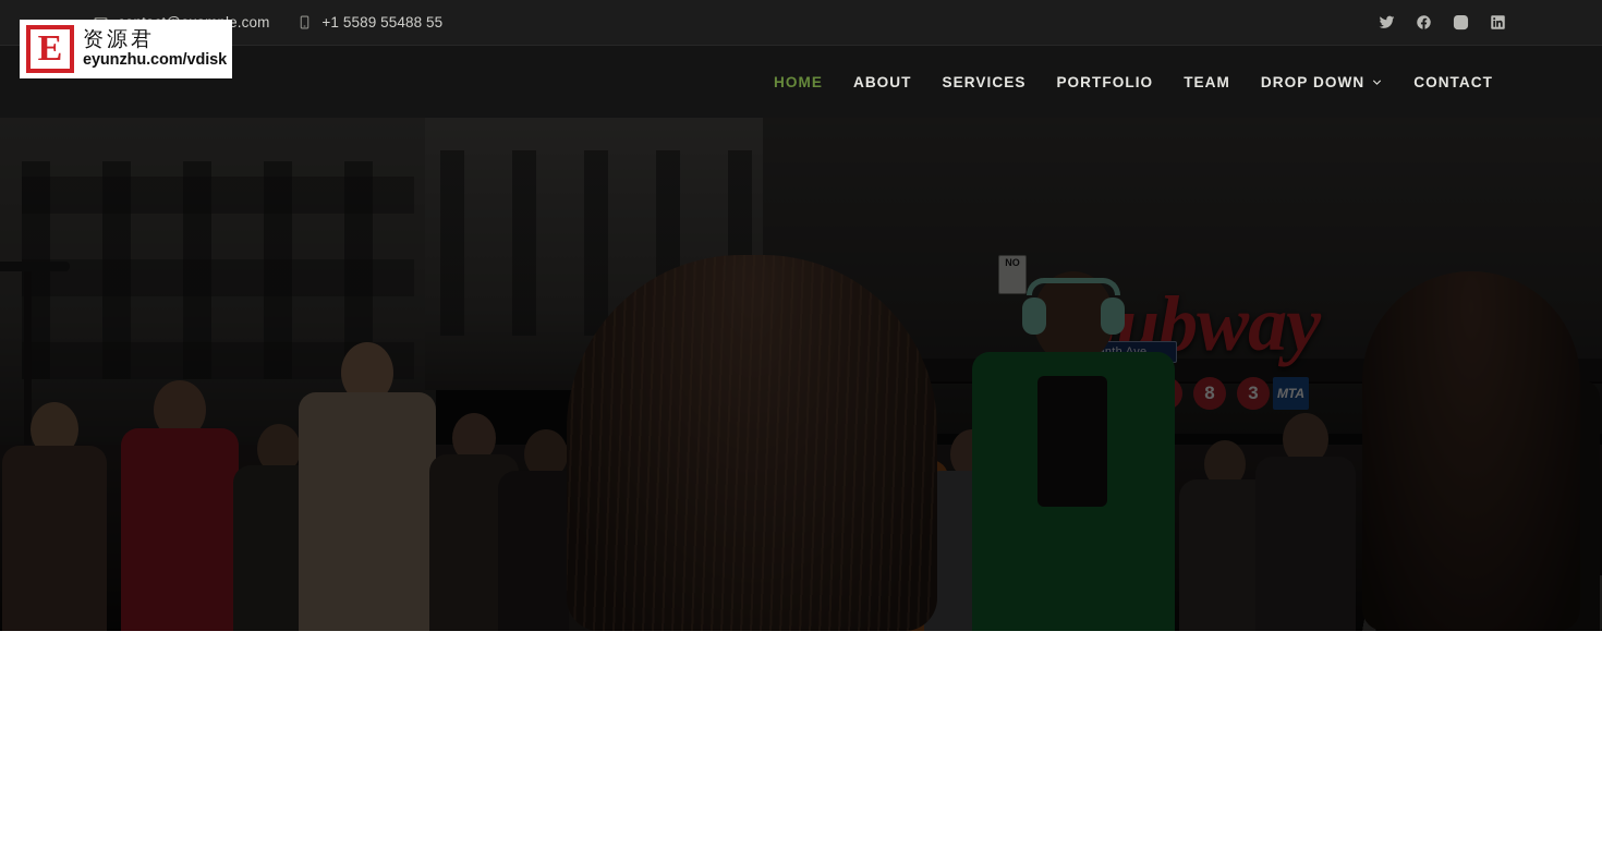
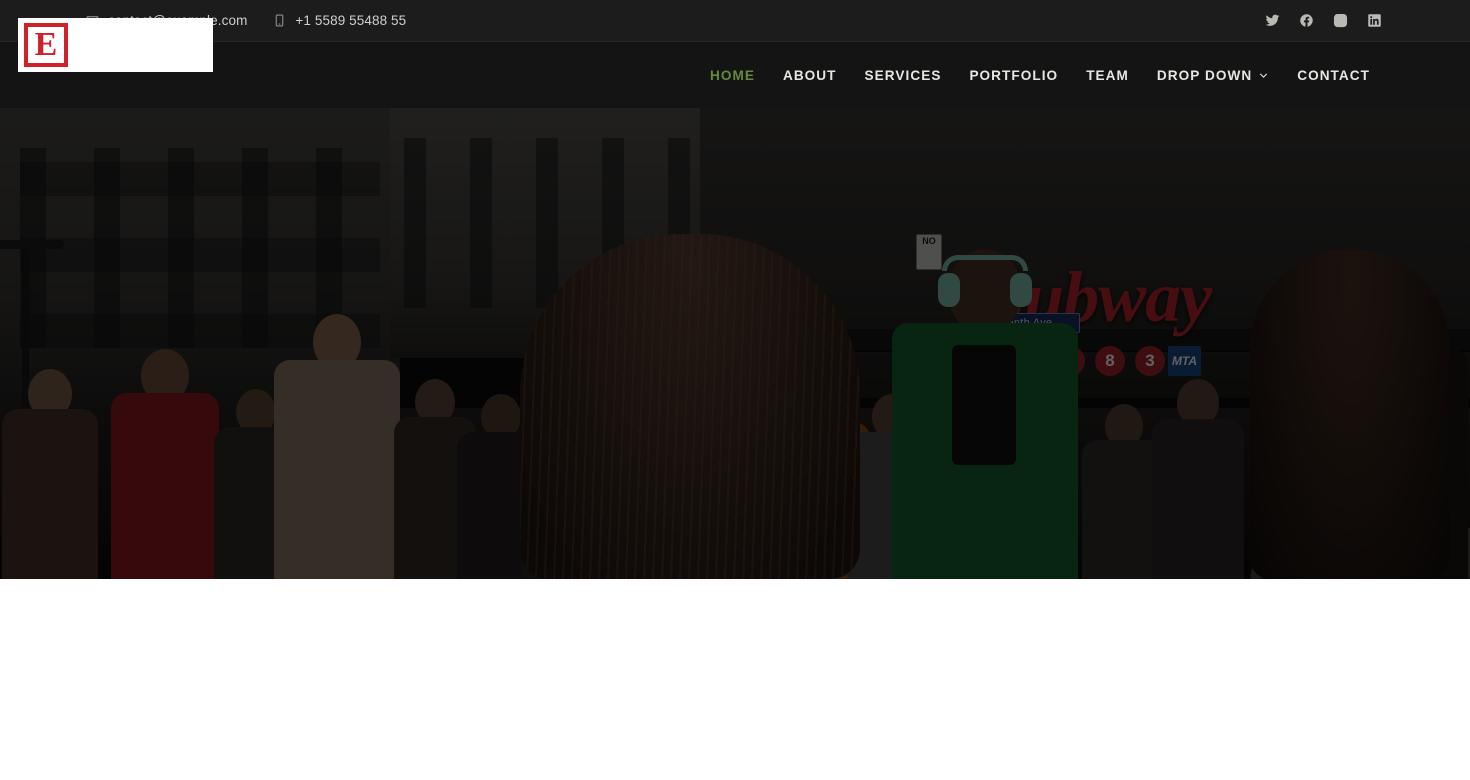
  +1 5589 55488 55
  HOME
  ABOUT
  SERVICES
  PORTFOLIO
  TEAM
  DROP DOWN
  CONTACT
  ubway
  NO
  8
  3
  MTA
  E
- 资源君
- eyunzhu.com/vdisk
